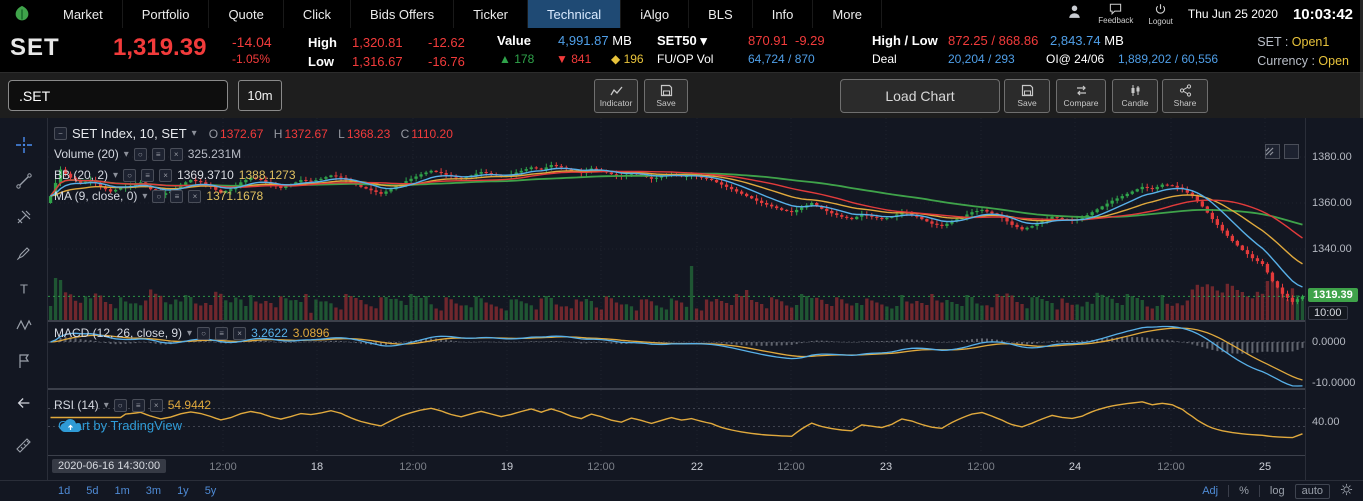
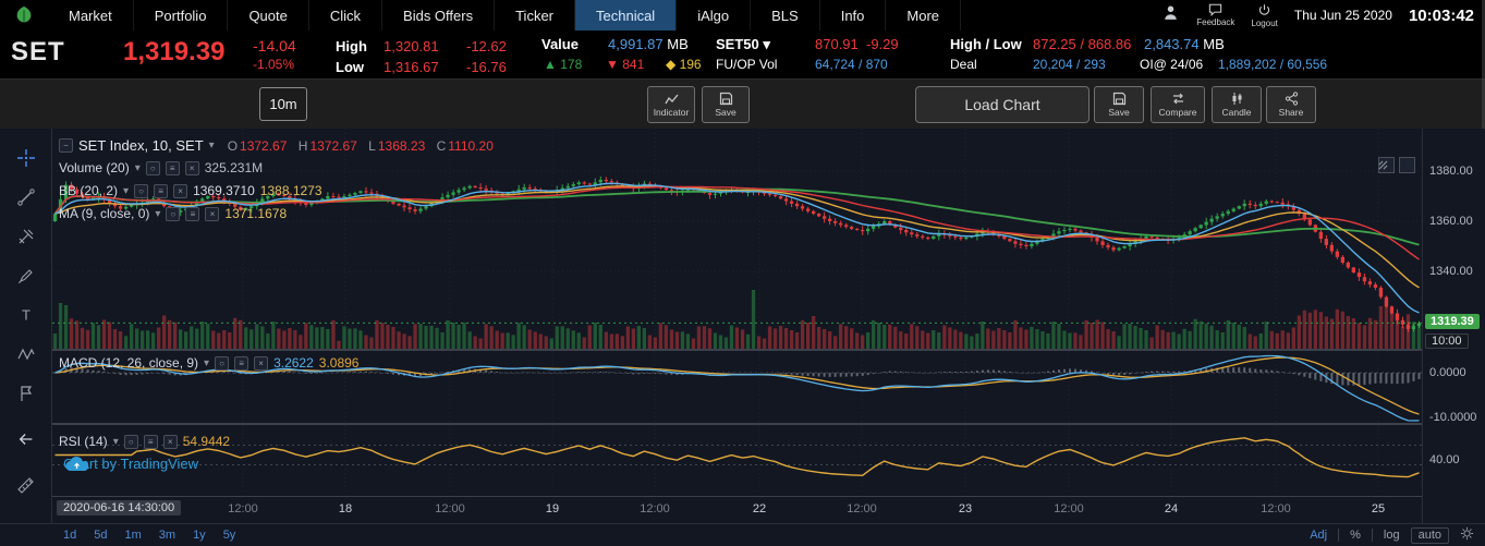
  Market
  Portfolio
  Quote
  Click
  Bids Offers
  Ticker
  Technical
  iAlgo
  BLS
  Info
  More
  Feedback
  Logout
  Thu Jun 25 2020
  10:03:42
  SET
  1,319.39
  -14.04
  -1.05%
  High
  Low
  1,320.81
  1,316.67
  -12.62
  -16.76
  Value
  4,991.87 MB
  ▲ 178
  ▼ 841
  ◆ 196
  SET50 ▾
  FU/OP Vol
  870.91 -9.29
  64,724 / 870
  High / Low
  Deal
  872.25 / 868.86
  20,204 / 293
  2,843.74 MB
  OI@ 24/06
  1,889,202 / 60,556
- SET : Open1
- Currency : Open
- .SET
  10m
  Indicator
  Save
  Load Chart
  Save
  Compare
  Candle
  Share
  T
  −
  SET Index, 10, SET
  ▾
  O 1372.67 H 1372.67 L 1368.23 C 1110.20
  Volume (20)
  ▾
  ○
  ≡
  ×
  325.231M
  BB (20, 2)
  ▾
  ○
  ≡
  ×
  1369.3710
  1388.1273
  MA (9, close, 0)
  ▾
  ○
  ≡
  ×
  1371.1678
  MACD (12, 26, close, 9)
  ▾
  ○
  ≡
  ×
  3.2622
  3.0896
  RSI (14)
  ▾
  ○
  ≡
  ×
  54.9442
  rt by TradingView
  2020-06-16 14:30:00
  12:00
  18
  12:00
  19
  12:00
  22
  12:00
  23
  12:00
  24
  12:00
  25
  1380.00
  1360.00
  1340.00
  1319.39
  10:00
  0.0000
  -10.0000
  40.00
  1d
  5d
  1m
  3m
  1y
  5y
  Adj
  %
  log
  auto
